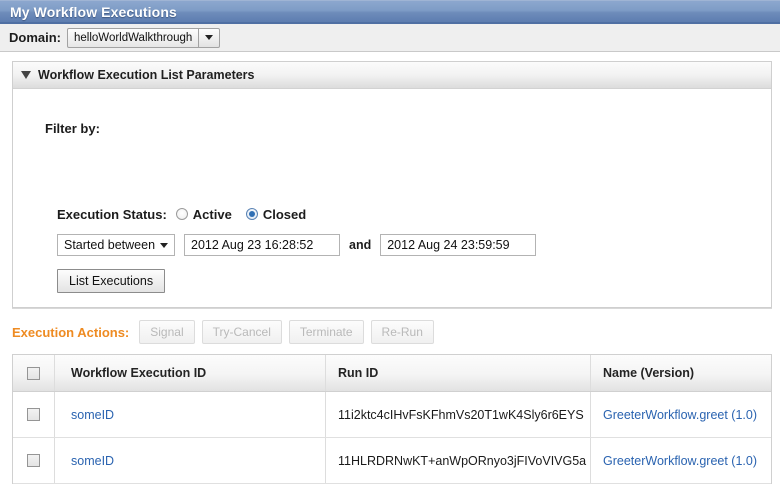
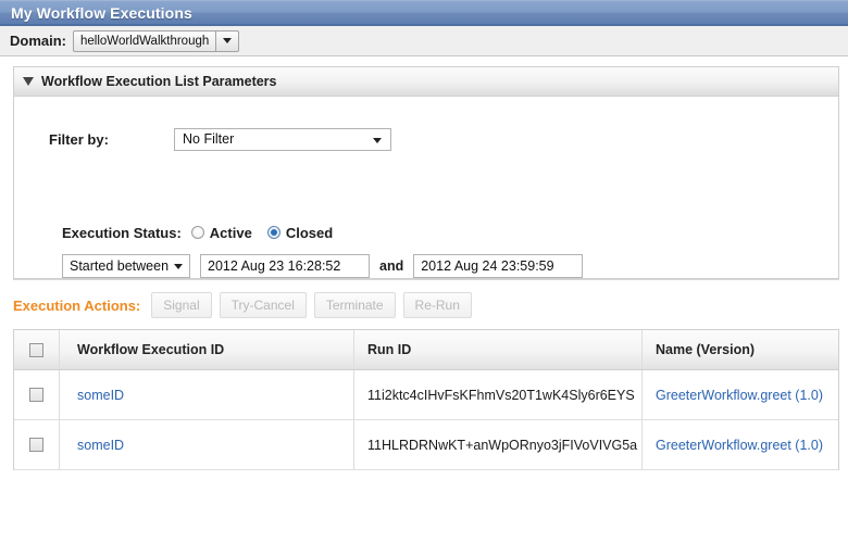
  My Workflow Executions
  Domain:
  helloWorldWalkthrough
  Workflow Execution List Parameters
  Filter by:
+ No Filter
  Execution Status:
  Active
  Closed
  Started between
  2012 Aug 23 16:28:52
  and
  2012 Aug 24 23:59:59
- List Executions
  Execution Actions:
  Signal
  Try-Cancel
  Terminate
  Re-Run
  Workflow Execution ID
  Run ID
  Name (Version)
  someID
  11i2ktc4cIHvFsKFhmVs20T1wK4Sly6r6EYS
  GreeterWorkflow.greet (1.0)
  someID
  11HLRDRNwKT+anWpORnyo3jFIVoVIVG5a
  GreeterWorkflow.greet (1.0)
